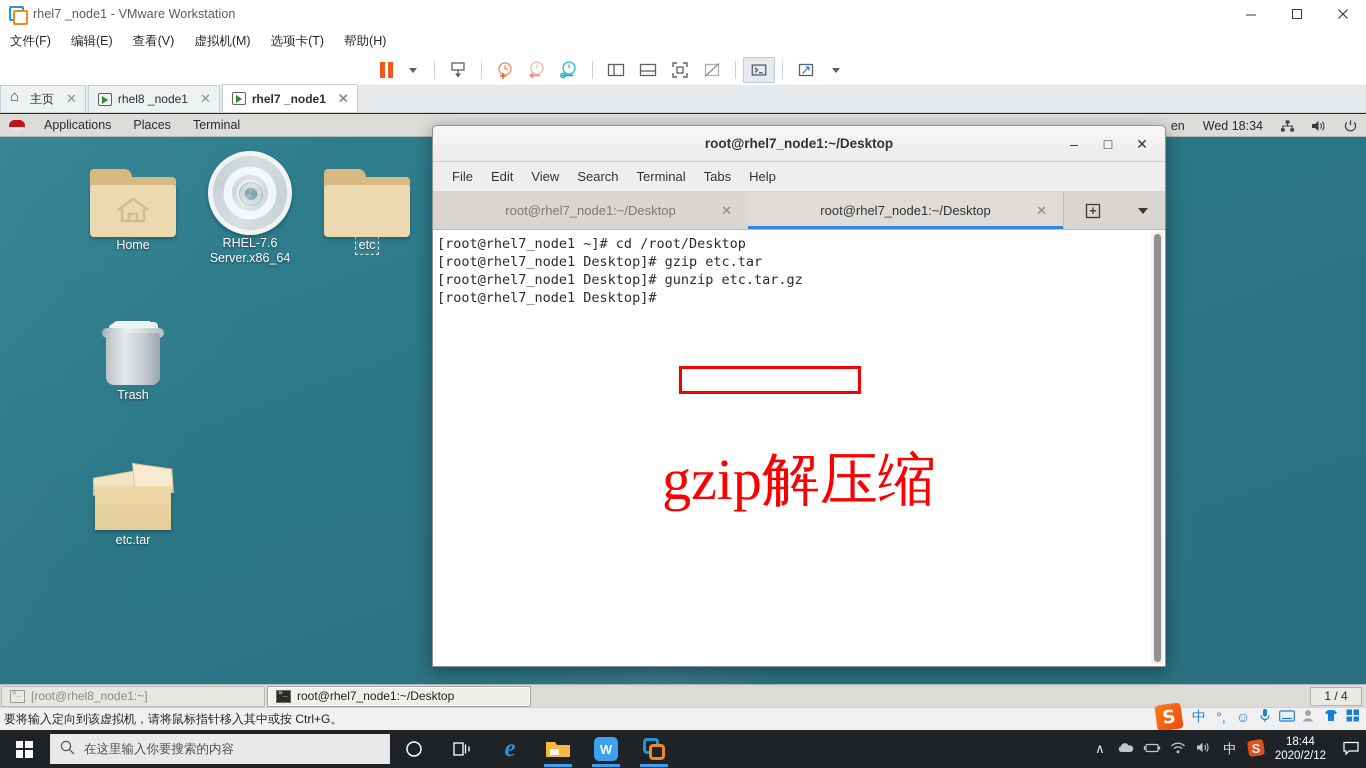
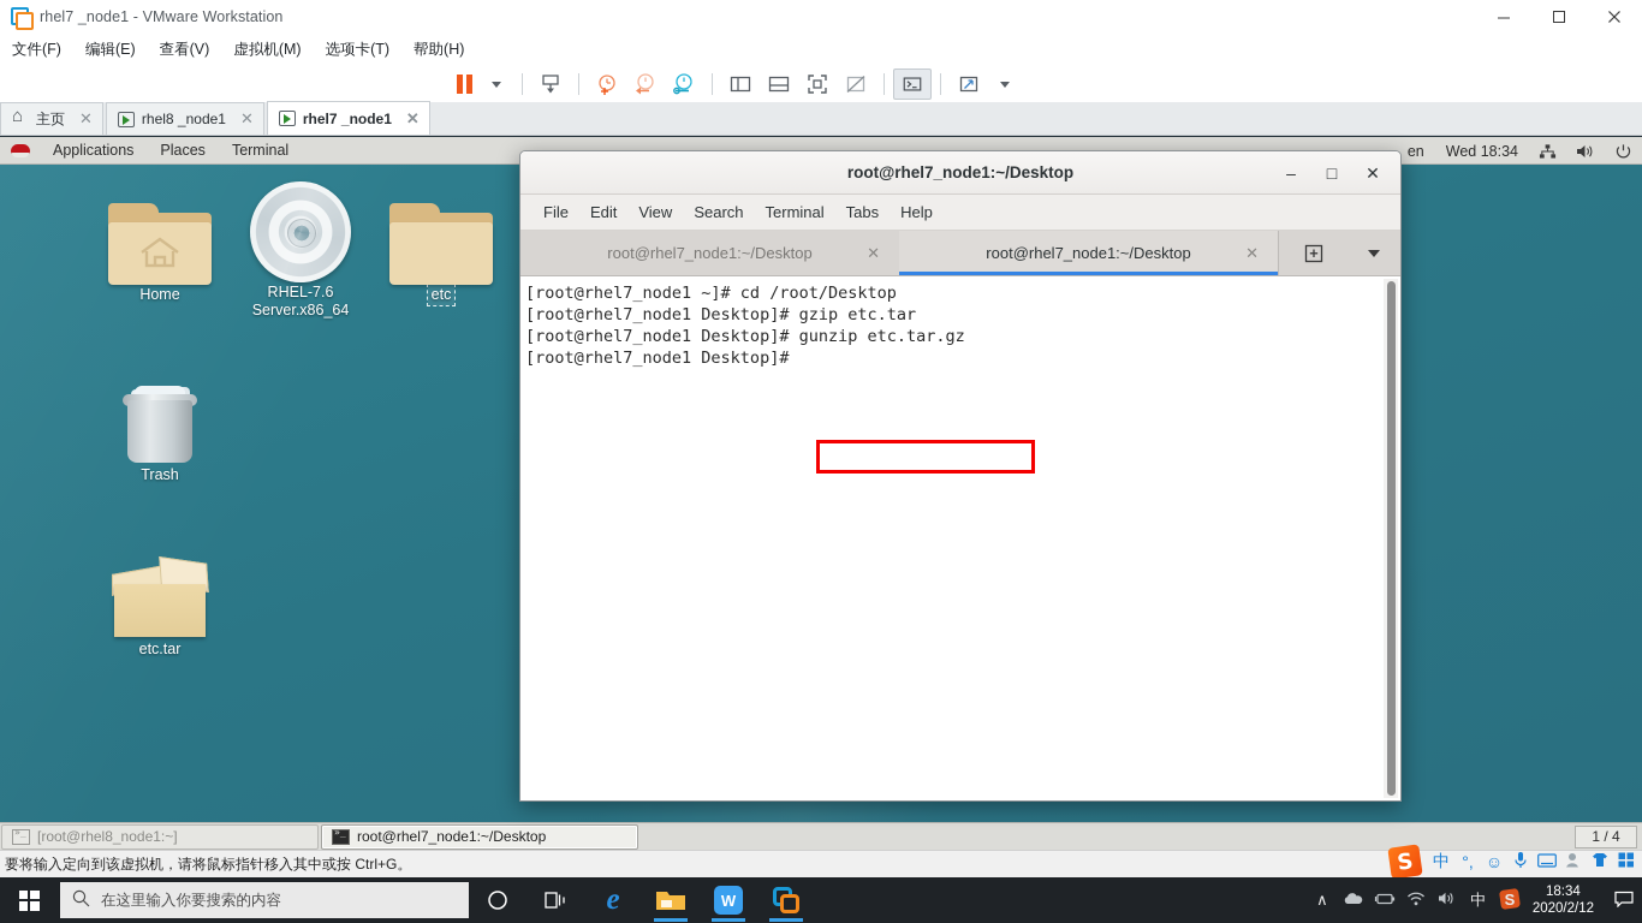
  rhel7 _node1 - VMware Workstation
  文件(F)
  编辑(E)
  查看(V)
  虚拟机(M)
  选项卡(T)
  帮助(H)
  主页
  ✕
  rhel8 _node1
  ✕
  rhel7 _node1
  ✕
  Applications
  Places
  Terminal
  en
  Wed 18:34
  Home
  RHEL-7.6 Server.x86_64
  etc
  Trash
  etc.tar
  [root@rhel8_node1:~]
  root@rhel7_node1:~/Desktop
  1 / 4
  root@rhel7_node1:~/Desktop
  –
  □
  ✕
  File
  Edit
  View
  Search
  Terminal
  Tabs
  Help
  root@rhel7_node1:~/Desktop
  ✕
  root@rhel7_node1:~/Desktop
  ✕
  [root@rhel7_node1 ~]# cd /root/Desktop
  [root@rhel7_node1 Desktop]# gzip etc.tar
  [root@rhel7_node1 Desktop]# gunzip etc.tar.gz
  [root@rhel7_node1 Desktop]#
- gzip解压缩
  要将输入定向到该虚拟机，请将鼠标指针移入其中或按 Ctrl+G。
  中
  °,
  ☺
  在这里输入你要搜索的内容
  e
  W
  ∧
  中
  S
- 18:44
+ 18:34
  2020/2/12
